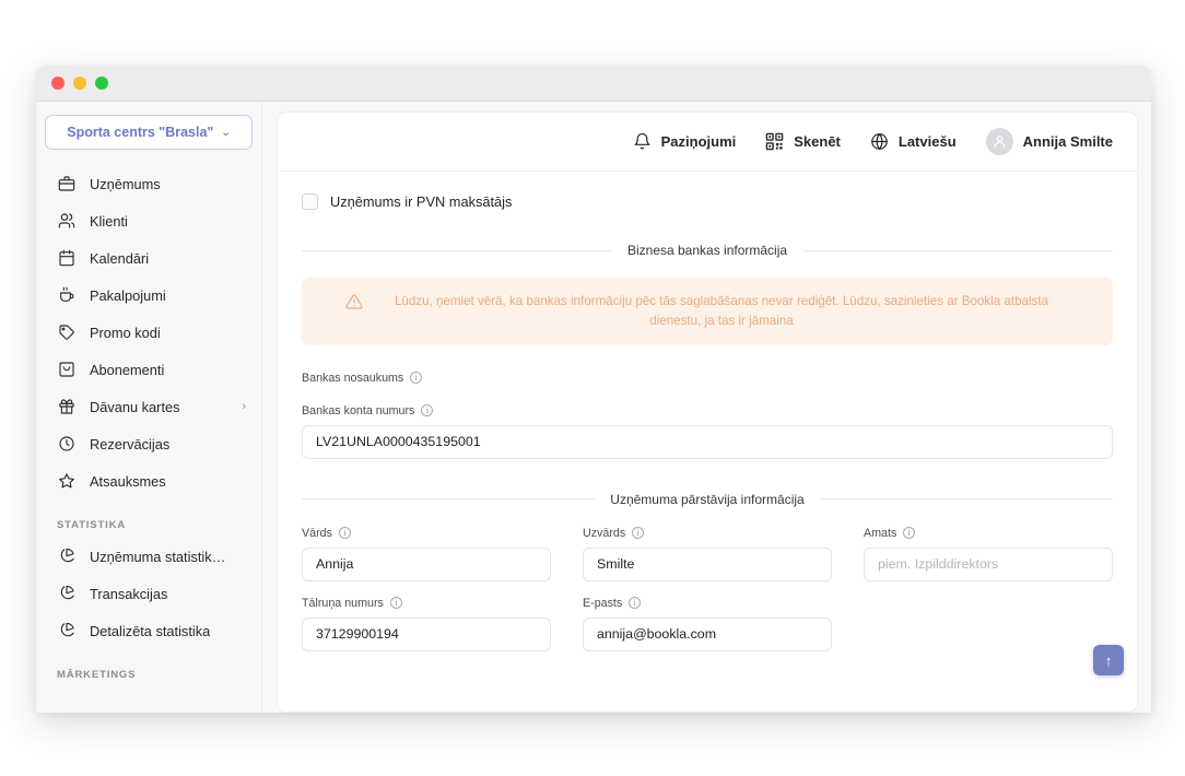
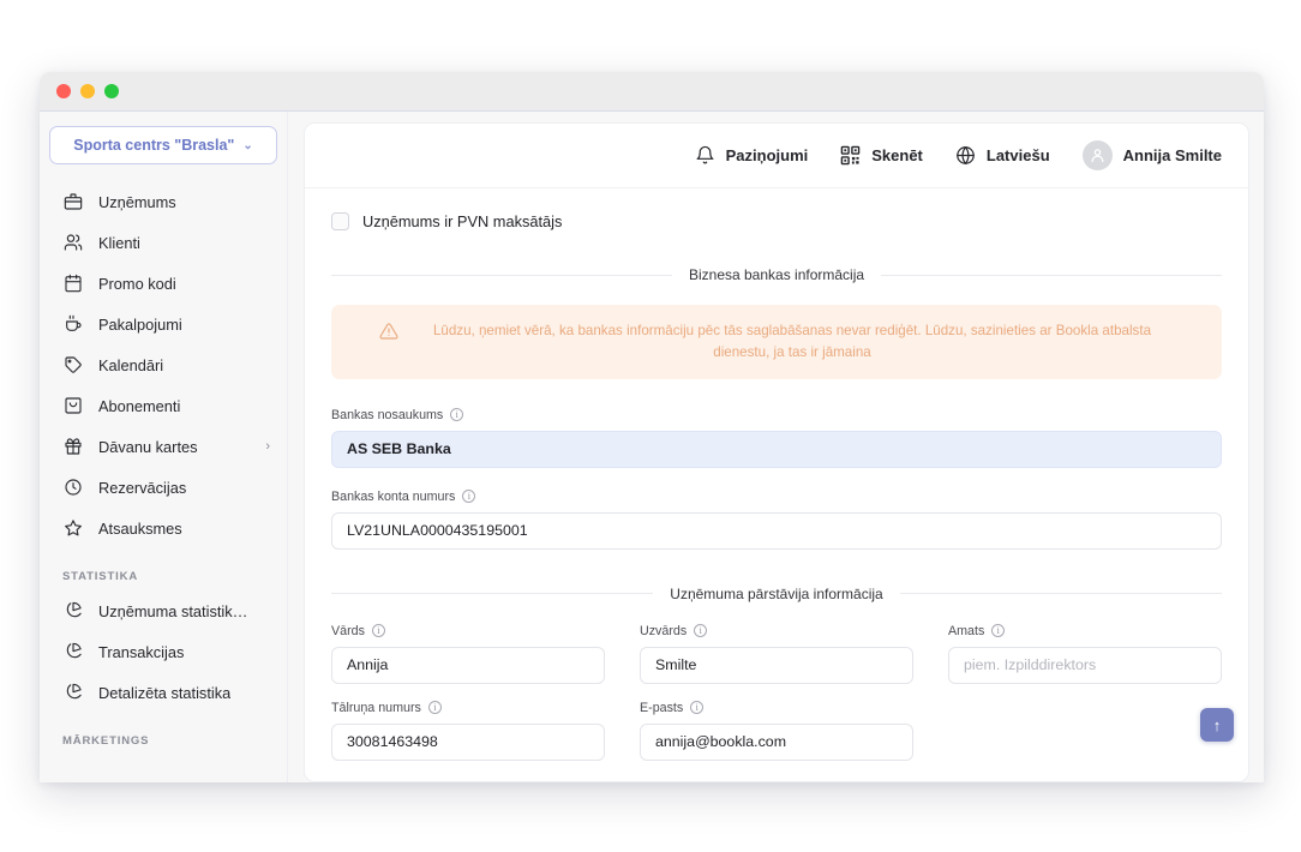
  Sporta centrs "Brasla"
  ⌄
  Uzņēmums
  Klienti
- Kalendāri
+ Promo kodi
  Pakalpojumi
- Promo kodi
+ Kalendāri
  Abonementi
  Dāvanu kartes
  ›
  Rezervācijas
  Atsauksmes
  STATISTIKA
  Uzņēmuma statistik…
  Transakcijas
  Detalizēta statistika
  MĀRKETINGS
  Paziņojumi
  Skenēt
  Latviešu
  Annija Smilte
  Uzņēmums ir PVN maksātājs
  Biznesa bankas informācija
  Lūdzu, ņemiet vērā, ka bankas informāciju pēc tās saglabāšanas nevar rediģēt. Lūdzu, sazinieties ar Bookla atbalsta dienestu, ja tas ir jāmaina
  Bankas nosaukums
  i
+ AS SEB Banka
  Bankas konta numurs
  i
  LV21UNLA0000435195001
  Uzņēmuma pārstāvija informācija
  Vārds
  i
  Annija
  Uzvārds
  i
  Smilte
  Amats
  i
  piem. Izpilddirektors
  Tālruņa numurs
  i
- 37129900194
+ 30081463498
  E-pasts
  i
  annija@bookla.com
  ↑
